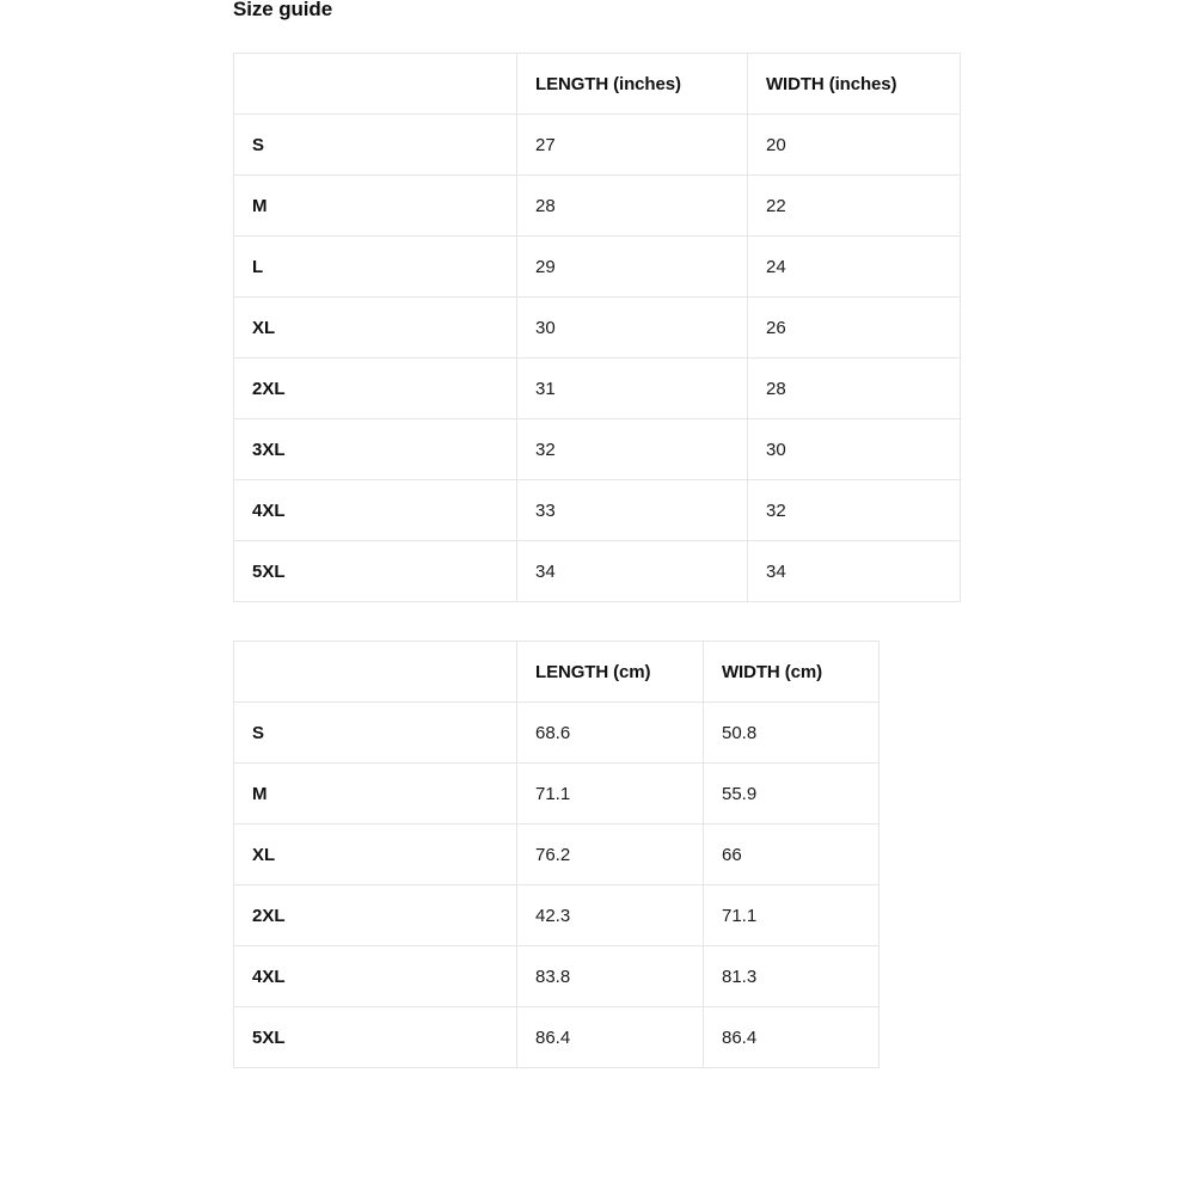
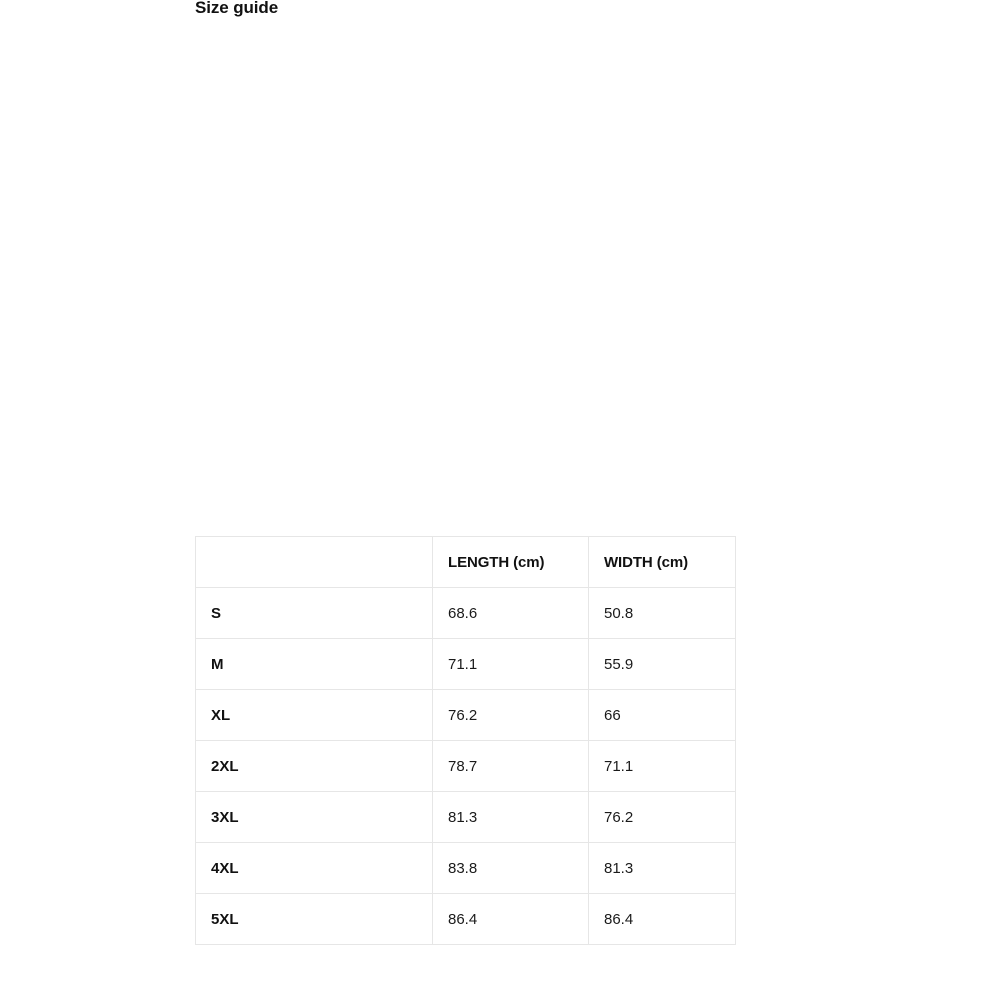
  Size guide
- 	LENGTH (inches)	WIDTH (inches)
- S	27	20
- M	28	22
- L	29	24
- XL	30	26
- 2XL	31	28
- 3XL	32	30
- 4XL	33	32
- 5XL	34	34
  	LENGTH (cm)	WIDTH (cm)
  S	68.6	50.8
  M	71.1	55.9
  XL	76.2	66
- 2XL	42.3	71.1
+ 2XL	78.7	71.1
+ 3XL	81.3	76.2
  4XL	83.8	81.3
  5XL	86.4	86.4
